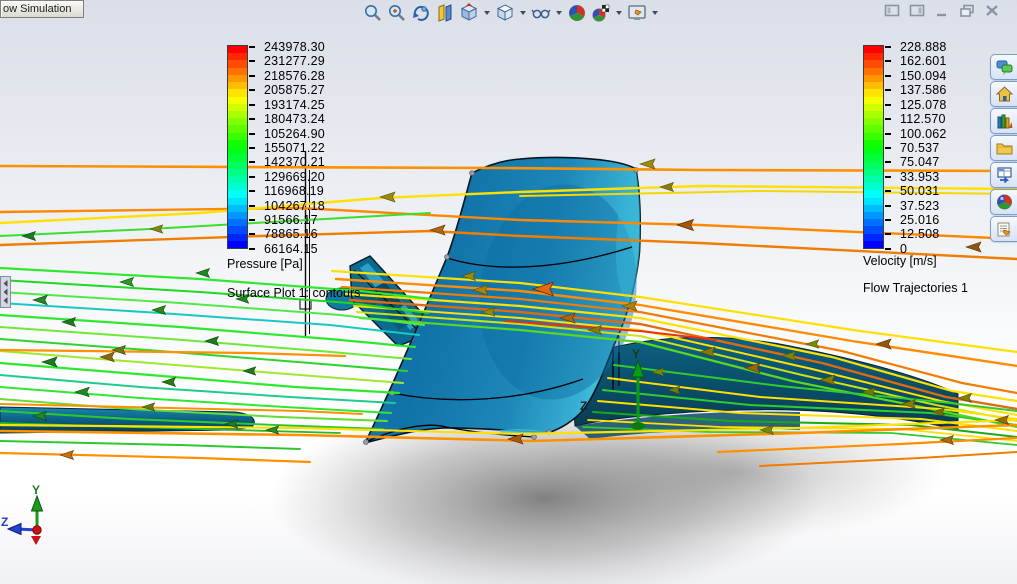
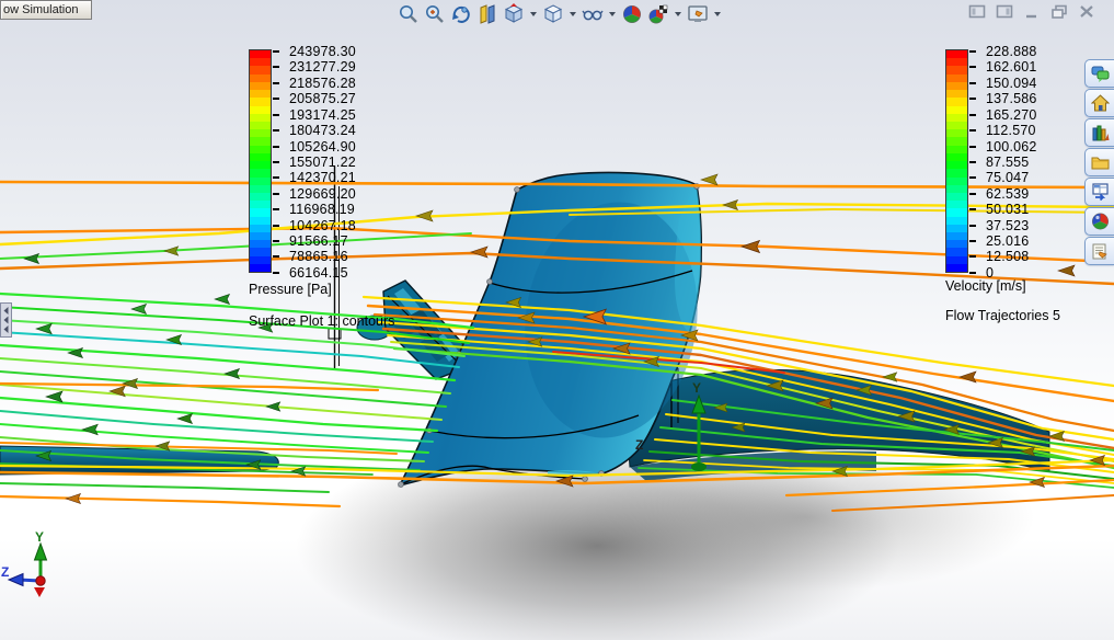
  Y
  Z
  Y
  Z
  ow Simulation
  243978.30
  231277.29
  218576.28
  205875.27
  193174.25
  180473.24
  105264.90
  155071.22
  142370.21
  129669.20
  116968.19
  104267.18
  91566.17
  78865.16
  66164.15
  Pressure [Pa]
  Surface Plot 1: contours
  228.888
  162.601
  150.094
  137.586
- 125.078
+ 165.270
  112.570
  100.062
- 70.537
+ 87.555
  75.047
- 33.953
+ 62.539
  50.031
  37.523
  25.016
  12.508
  0
  Velocity [m/s]
- Flow Trajectories 1
+ Flow Trajectories 5
